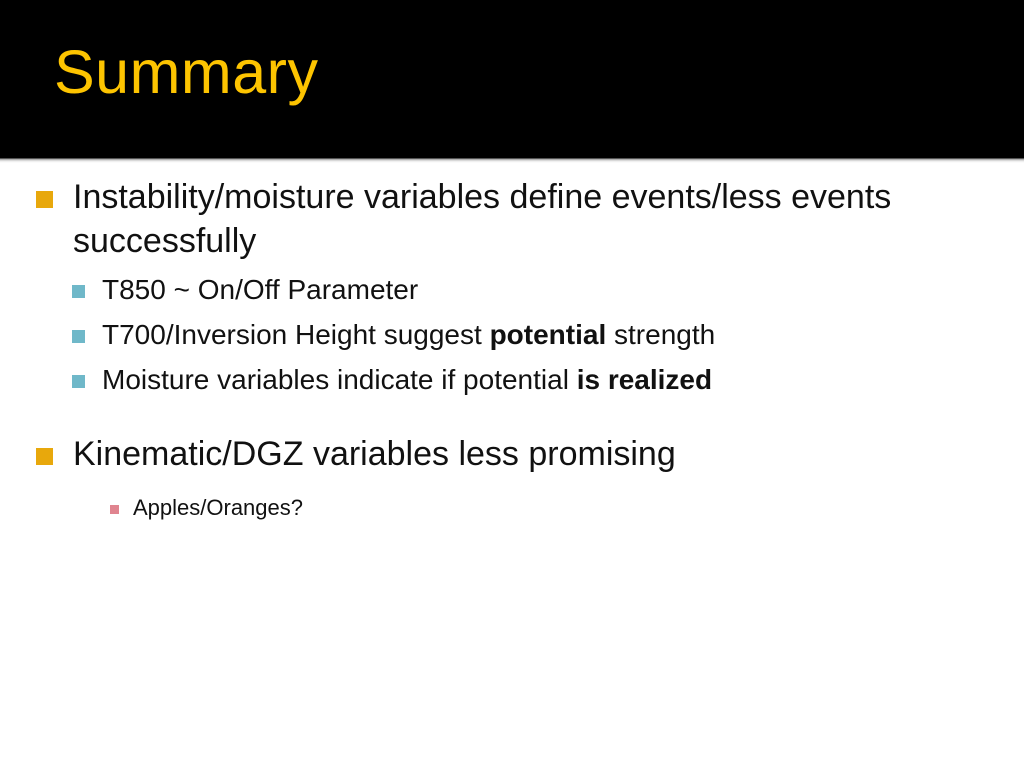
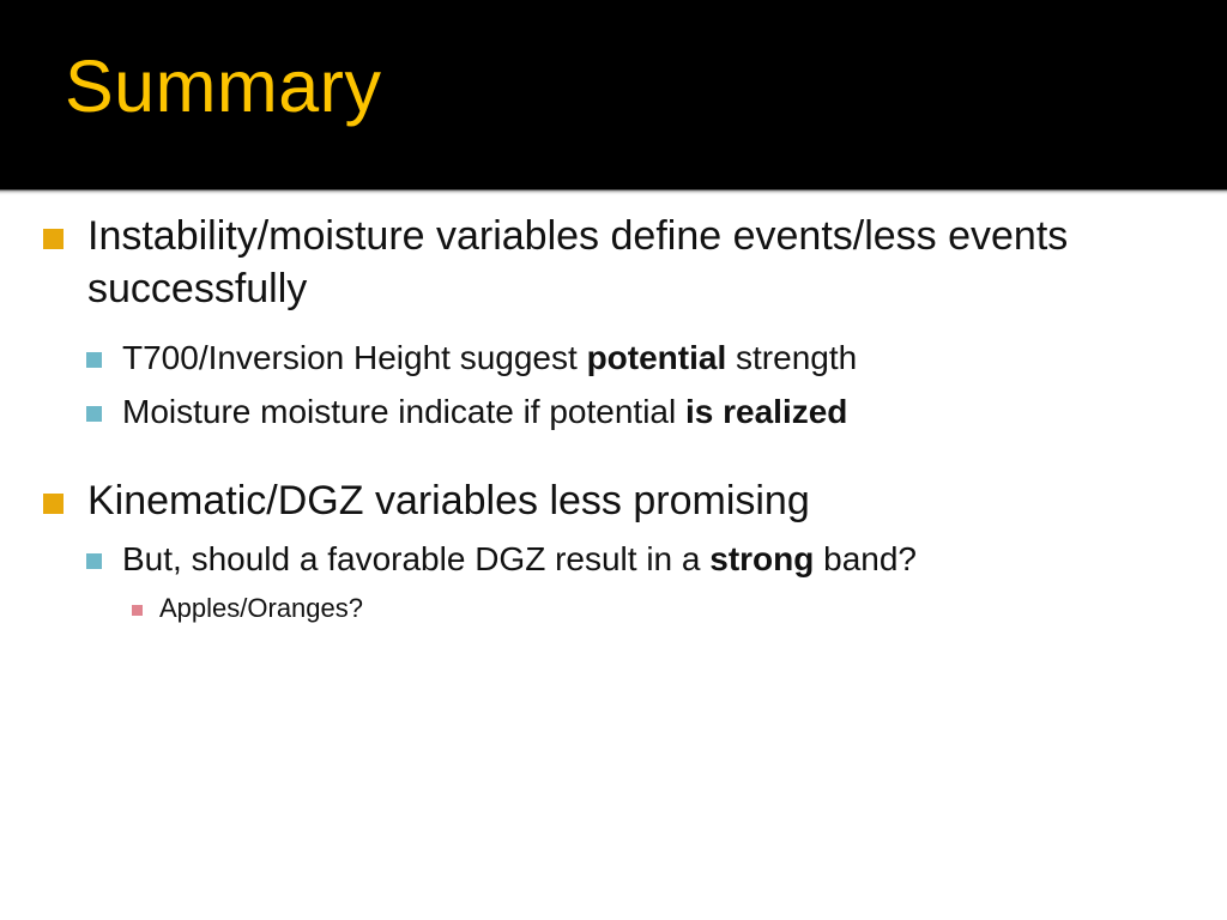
  Summary
  Instability/moisture variables define events/less events successfully
- T850 ~ On/Off Parameter
  T700/Inversion Height suggest potential strength
- Moisture variables indicate if potential is realized
+ Moisture moisture indicate if potential is realized
  Kinematic/DGZ variables less promising
+ But, should a favorable DGZ result in a strong band?
  Apples/Oranges?
